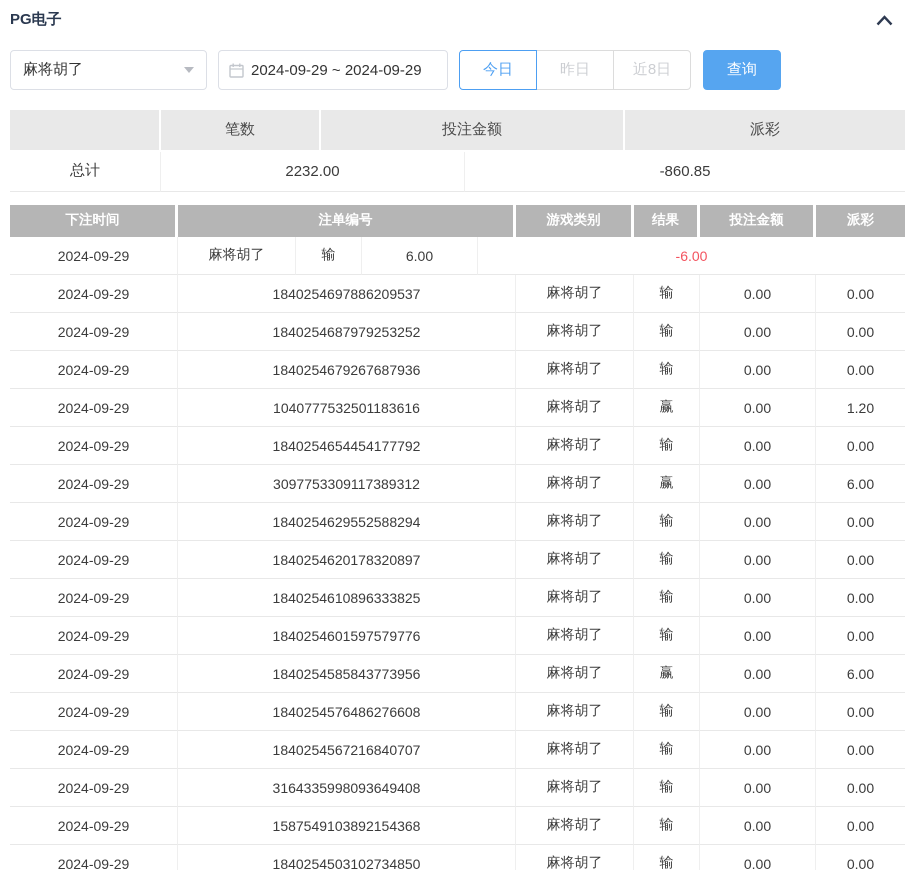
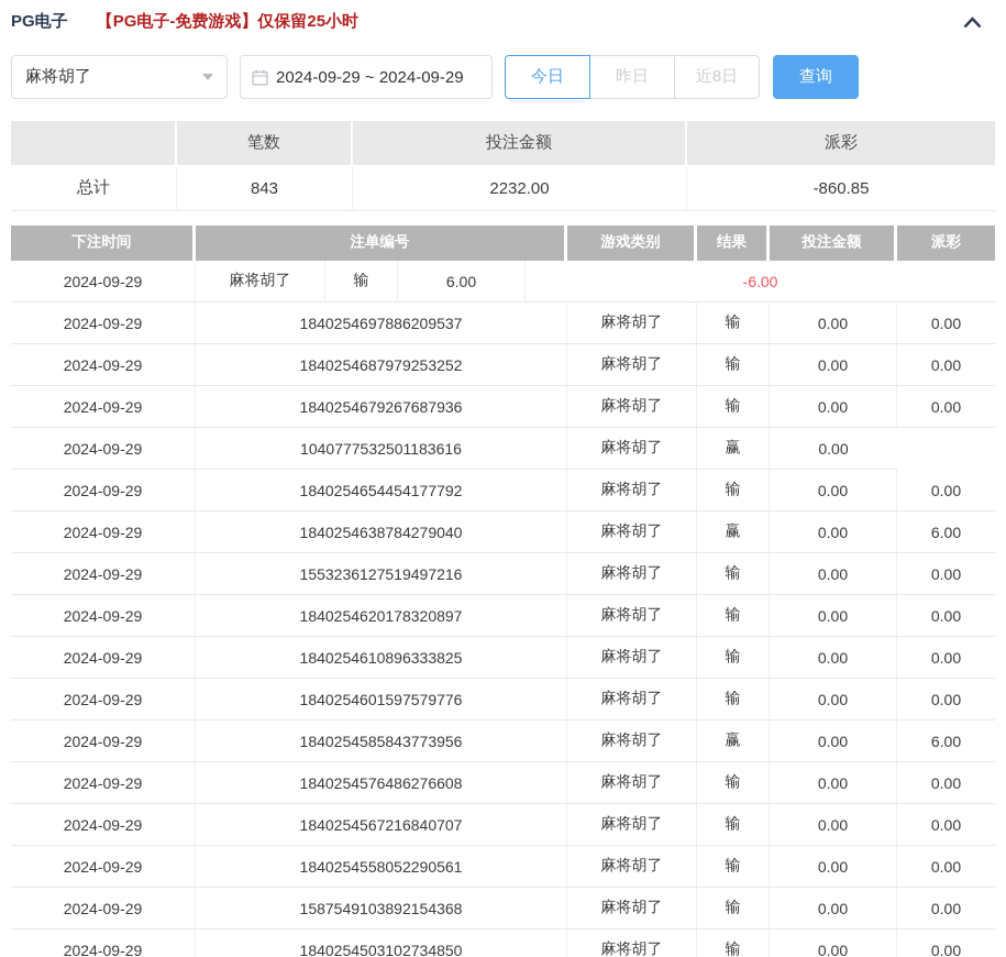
  PG电子
+ 【PG电子-免费游戏】仅保留25小时
  麻将胡了
  2024-09-29 ~ 2024-09-29
  今日
  昨日
  近8日
  查询
  笔数
  投注金额
  派彩
  总计
+ 843
  2232.00
  -860.85
  下注时间
  注单编号
  游戏类别
  结果
  投注金额
  派彩
  2024-09-29
  麻将胡了
  输
  6.00
  -6.00
  2024-09-29
  1840254697886209537
  麻将胡了
  输
  0.00
  0.00
  2024-09-29
  1840254687979253252
  麻将胡了
  输
  0.00
  0.00
  2024-09-29
  1840254679267687936
  麻将胡了
  输
  0.00
  0.00
  2024-09-29
  1040777532501183616
  麻将胡了
  赢
  0.00
- 1.20
  2024-09-29
  1840254654454177792
  麻将胡了
  输
  0.00
  0.00
  2024-09-29
- 3097753309117389312
+ 1840254638784279040
  麻将胡了
  赢
  0.00
  6.00
  2024-09-29
- 1840254629552588294
+ 1553236127519497216
  麻将胡了
  输
  0.00
  0.00
  2024-09-29
  1840254620178320897
  麻将胡了
  输
  0.00
  0.00
  2024-09-29
  1840254610896333825
  麻将胡了
  输
  0.00
  0.00
  2024-09-29
  1840254601597579776
  麻将胡了
  输
  0.00
  0.00
  2024-09-29
  1840254585843773956
  麻将胡了
  赢
  0.00
  6.00
  2024-09-29
  1840254576486276608
  麻将胡了
  输
  0.00
  0.00
  2024-09-29
  1840254567216840707
  麻将胡了
  输
  0.00
  0.00
  2024-09-29
- 3164335998093649408
+ 1840254558052290561
  麻将胡了
  输
  0.00
  0.00
  2024-09-29
  1587549103892154368
  麻将胡了
  输
  0.00
  0.00
  2024-09-29
  1840254503102734850
  麻将胡了
  输
  0.00
  0.00
